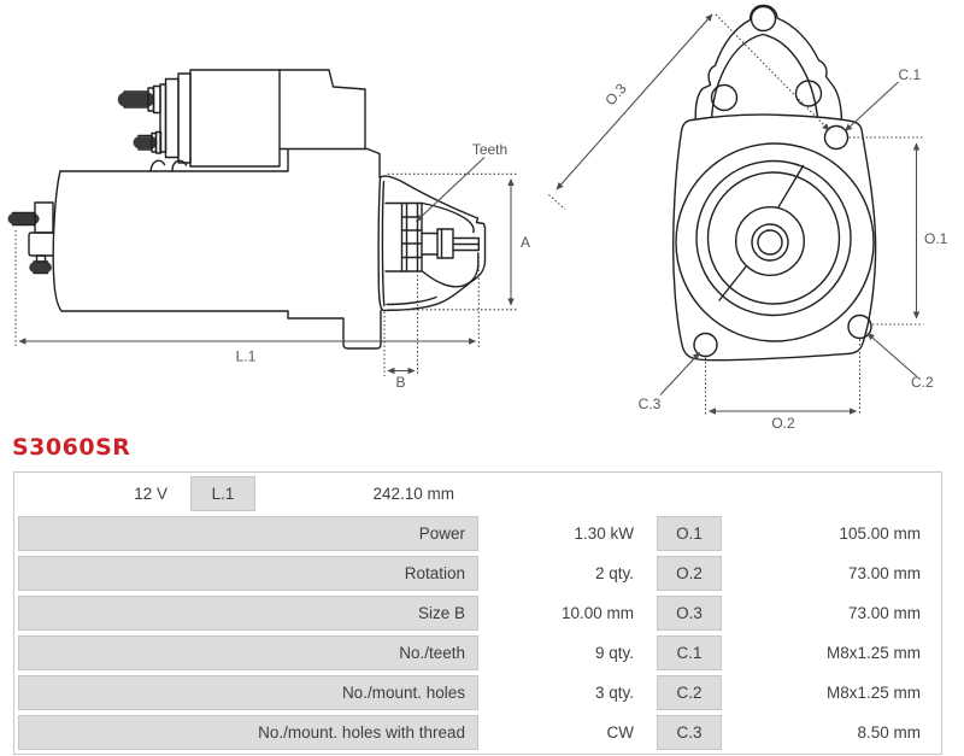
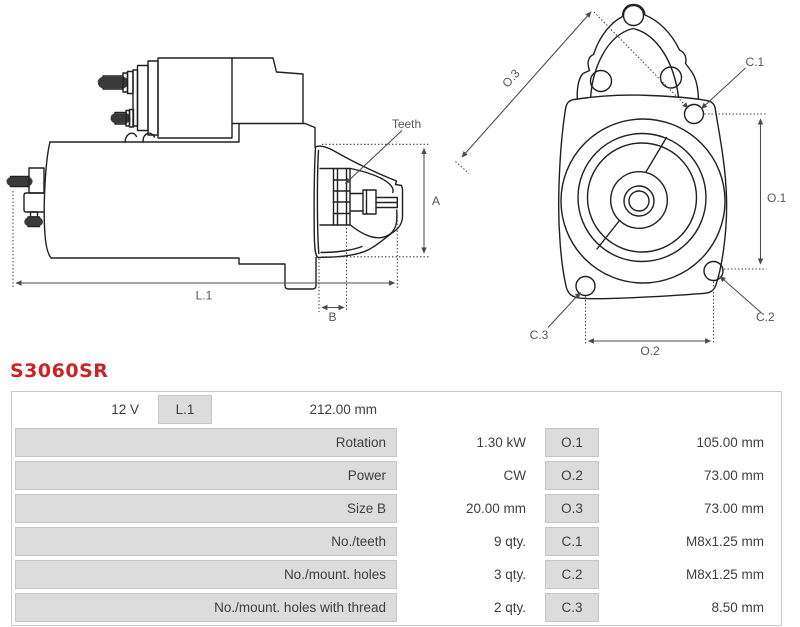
  Teeth
  A
  L.1
  B
  C.1
  O.1
  C.2
  C.3
  O.2
  S3060SR
  12 V
  L.1
- 242.10 mm
+ 212.00 mm
- Power
+ Rotation
  1.30 kW
  O.1
  105.00 mm
- Rotation
+ Power
- 2 qty.
+ CW
  O.2
  73.00 mm
  Size B
- 10.00 mm
+ 20.00 mm
  O.3
  73.00 mm
  No./teeth
  9 qty.
  C.1
  M8x1.25 mm
  No./mount. holes
  3 qty.
  C.2
  M8x1.25 mm
  No./mount. holes with thread
- CW
+ 2 qty.
  C.3
  8.50 mm
